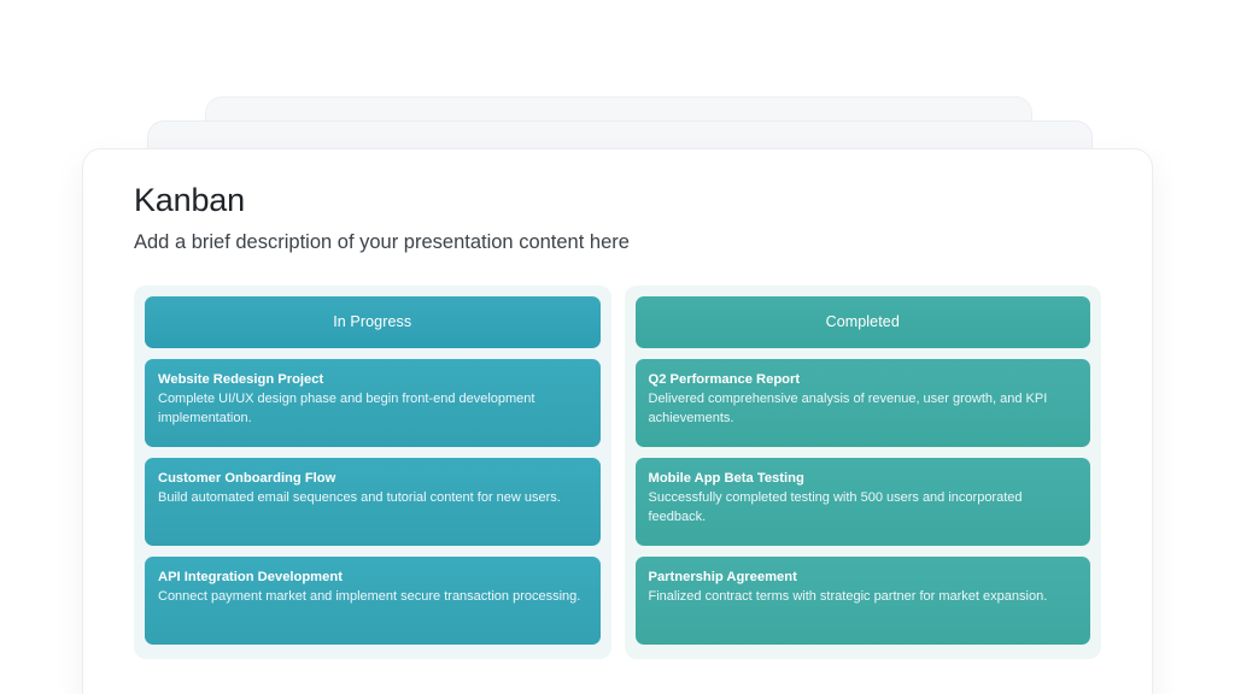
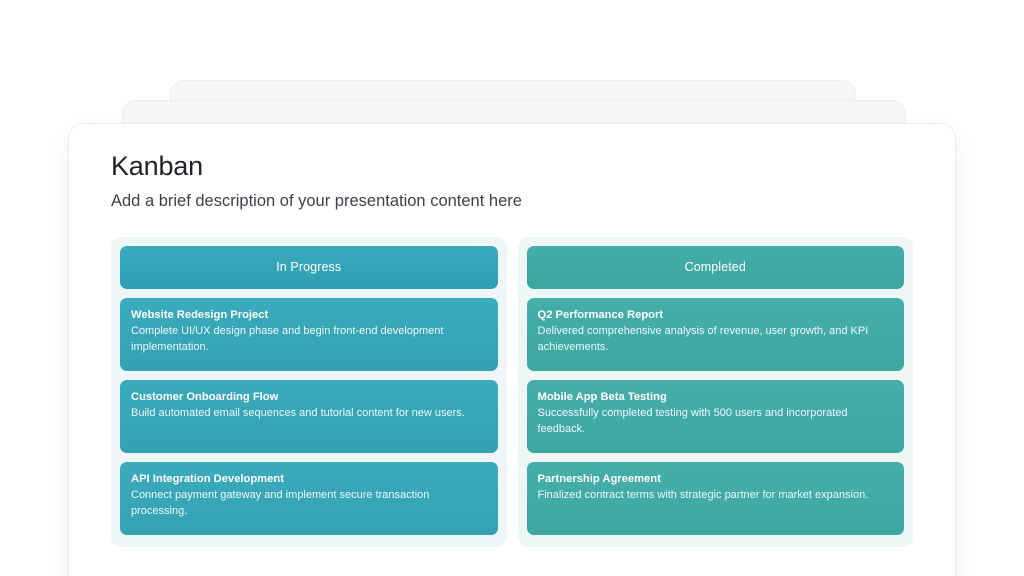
  Kanban
  Add a brief description of your presentation content here
  In Progress
  Website Redesign Project
  Complete UI/UX design phase and begin front-end development implementation.
  Customer Onboarding Flow
  Build automated email sequences and tutorial content for new users.
  API Integration Development
- Connect payment market and implement secure transaction processing.
+ Connect payment gateway and implement secure transaction processing.
  Completed
  Q2 Performance Report
  Delivered comprehensive analysis of revenue, user growth, and KPI achievements.
  Mobile App Beta Testing
  Successfully completed testing with 500 users and incorporated feedback.
  Partnership Agreement
  Finalized contract terms with strategic partner for market expansion.
